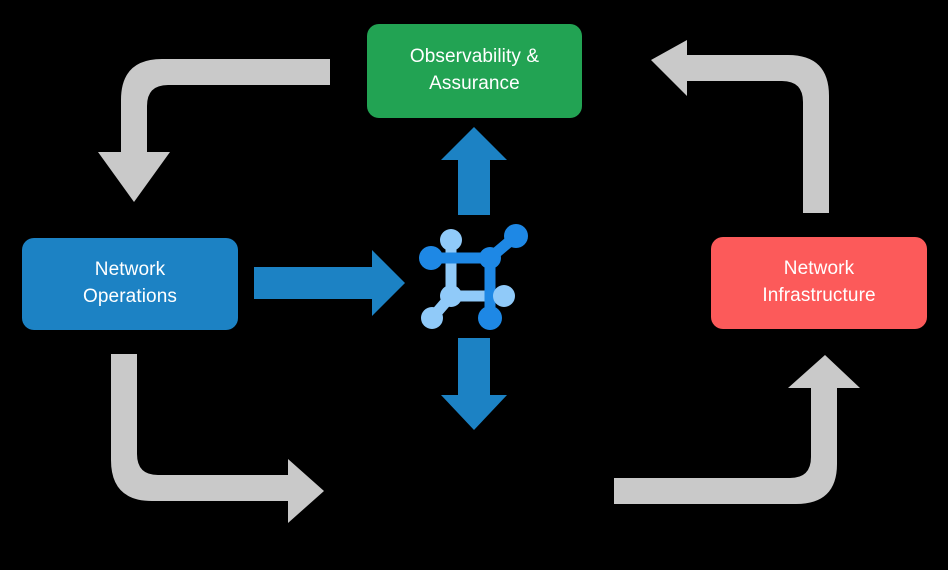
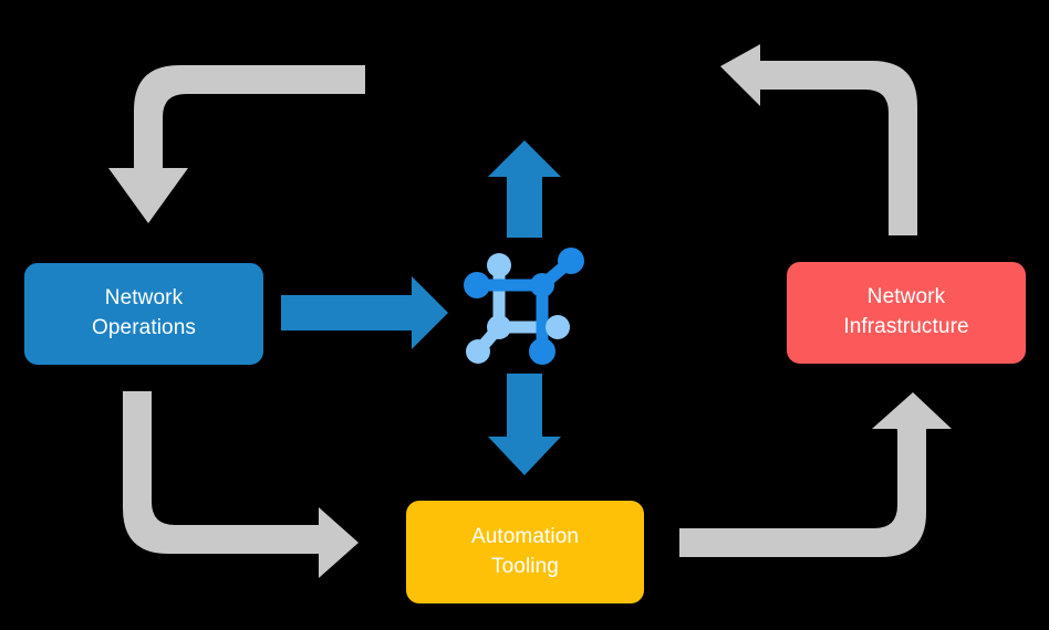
- Observability &
- Assurance
  Network
  Operations
  Network
  Infrastructure
+ Automation
+ Tooling
